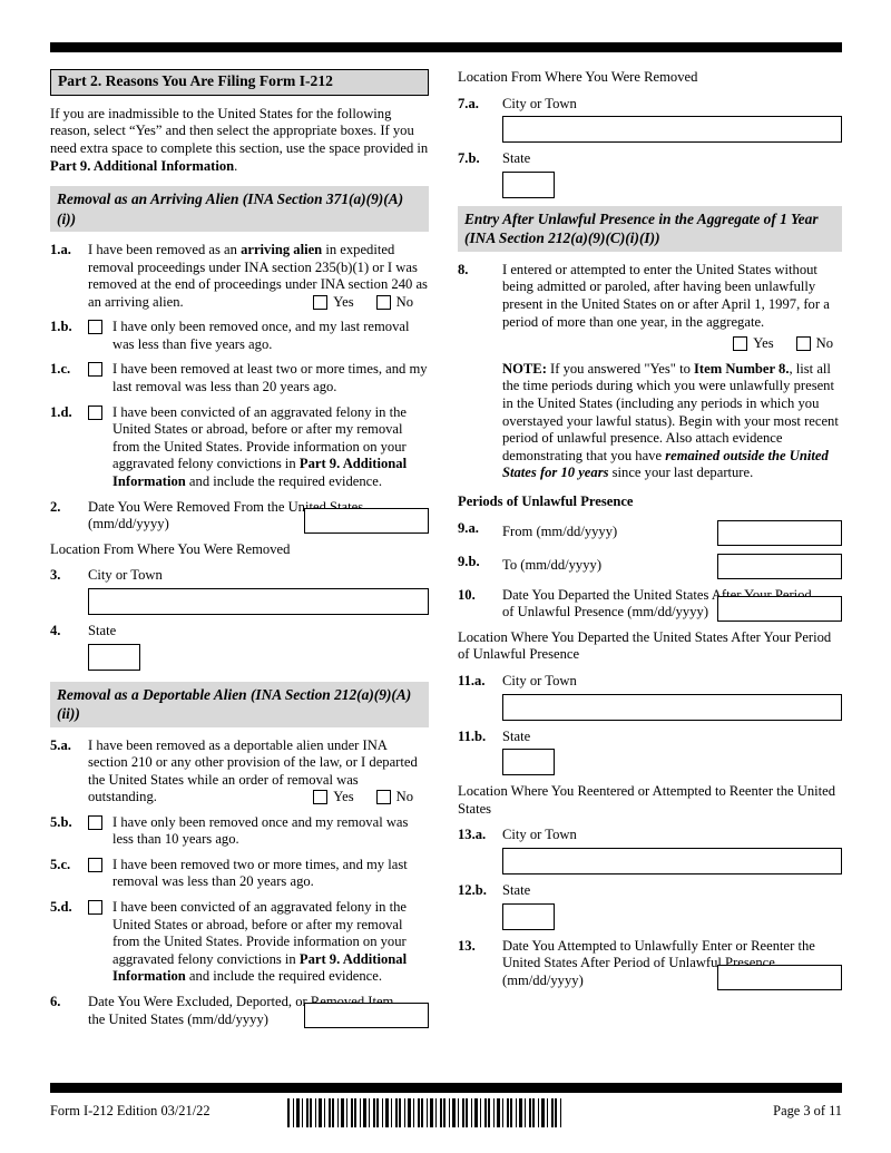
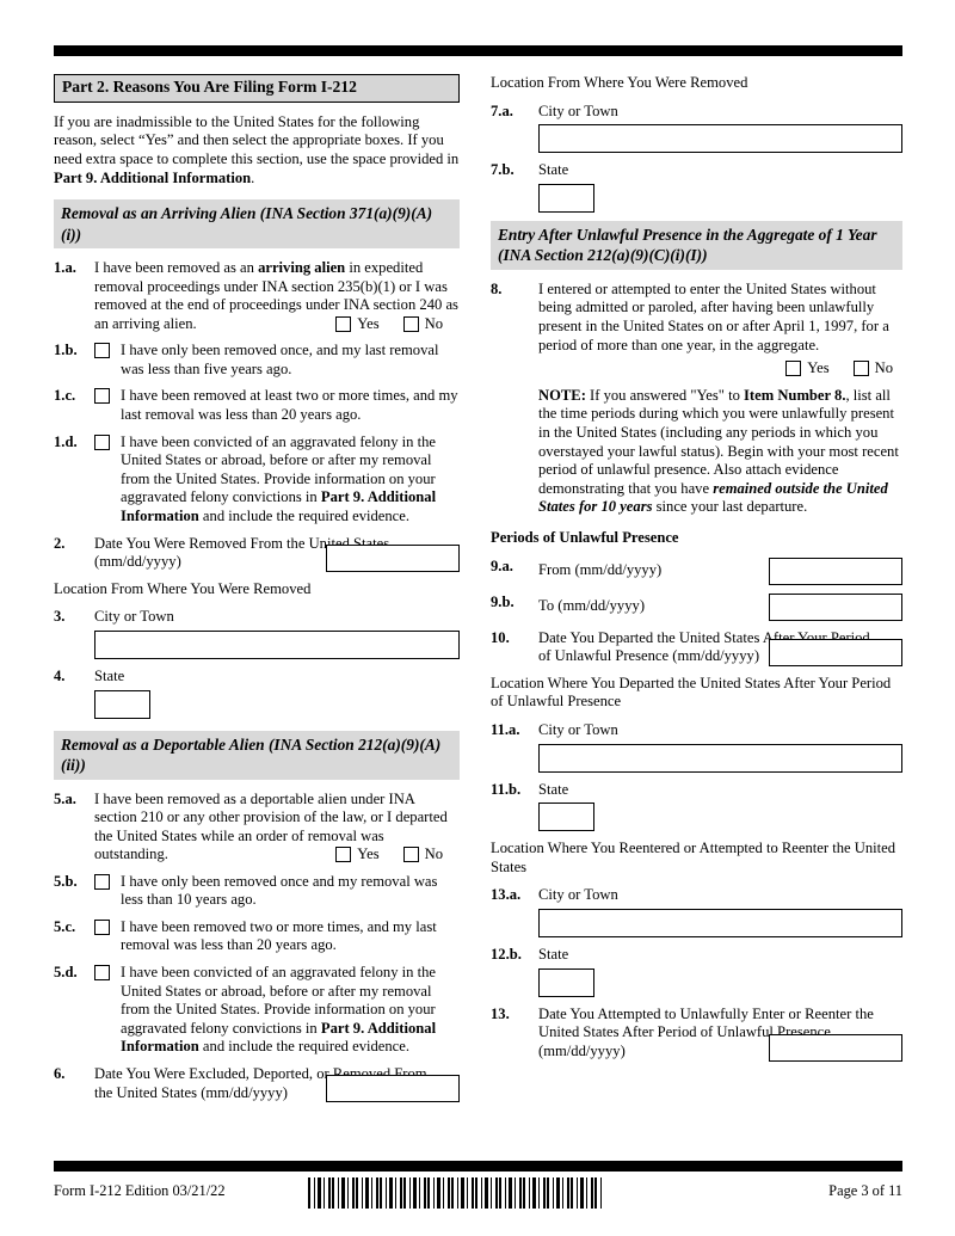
  Part 2. Reasons You Are Filing Form I-212
  If you are inadmissible to the United States for the following reason, select “Yes” and then select the appropriate boxes. If you need extra space to complete this section, use the space provided in Part 9. Additional Information.
  Removal as an Arriving Alien (INA Section 371(a)(9)(A)(i))
  1.a.
  I have been removed as an arriving alien in expedited removal proceedings under INA section 235(b)(1) or I was removed at the end of proceedings under INA section 240 as an arriving alien.
  Yes
  No
  1.b.
  I have only been removed once, and my last removal was less than five years ago.
  1.c.
  I have been removed at least two or more times, and my last removal was less than 20 years ago.
  1.d.
  I have been convicted of an aggravated felony in the United States or abroad, before or after my removal from the United States. Provide information on your aggravated felony convictions in Part 9. Additional Information and include the required evidence.
  2.
  Date You Were Removed From the United States
  (mm/dd/yyyy)
  Location From Where You Were Removed
  3.
  City or Town
  4.
  State
  Removal as a Deportable Alien (INA Section 212(a)(9)(A)(ii))
  5.a.
  I have been removed as a deportable alien under INA section 210 or any other provision of the law, or I departed the United States while an order of removal was outstanding.
  Yes
  No
  5.b.
  I have only been removed once and my removal was less than 10 years ago.
  5.c.
  I have been removed two or more times, and my last removal was less than 20 years ago.
  5.d.
  I have been convicted of an aggravated felony in the United States or abroad, before or after my removal from the United States. Provide information on your aggravated felony convictions in Part 9. Additional Information and include the required evidence.
  6.
- Date You Were Excluded, Deported, or Removed Item
+ Date You Were Excluded, Deported, or Removed From
  the United States (mm/dd/yyyy)
  Location From Where You Were Removed
  7.a.
  City or Town
  7.b.
  State
  Entry After Unlawful Presence in the Aggregate of 1 Year (INA Section 212(a)(9)(C)(i)(I))
  8.
  I entered or attempted to enter the United States without being admitted or paroled, after having been unlawfully present in the United States on or after April 1, 1997, for a period of more than one year, in the aggregate.
  Yes
  No
  NOTE: If you answered "Yes" to Item Number 8., list all the time periods during which you were unlawfully present in the United States (including any periods in which you overstayed your lawful status). Begin with your most recent period of unlawful presence. Also attach evidence demonstrating that you have remained outside the United States for 10 years since your last departure.
  Periods of Unlawful Presence
  9.a.
  From (mm/dd/yyyy)
  9.b.
  To (mm/dd/yyyy)
  10.
  Date You Departed the United States After Your Period
  of Unlawful Presence (mm/dd/yyyy)
  Location Where You Departed the United States After Your Period of Unlawful Presence
  11.a.
  City or Town
  11.b.
  State
  Location Where You Reentered or Attempted to Reenter the United States
  13.a.
  City or Town
  12.b.
  State
  13.
  Date You Attempted to Unlawfully Enter or Reenter the
  United States After Period of Unlawful Presence
  (mm/dd/yyyy)
  Form I-212 Edition 03/21/22
  Page 3 of 11
